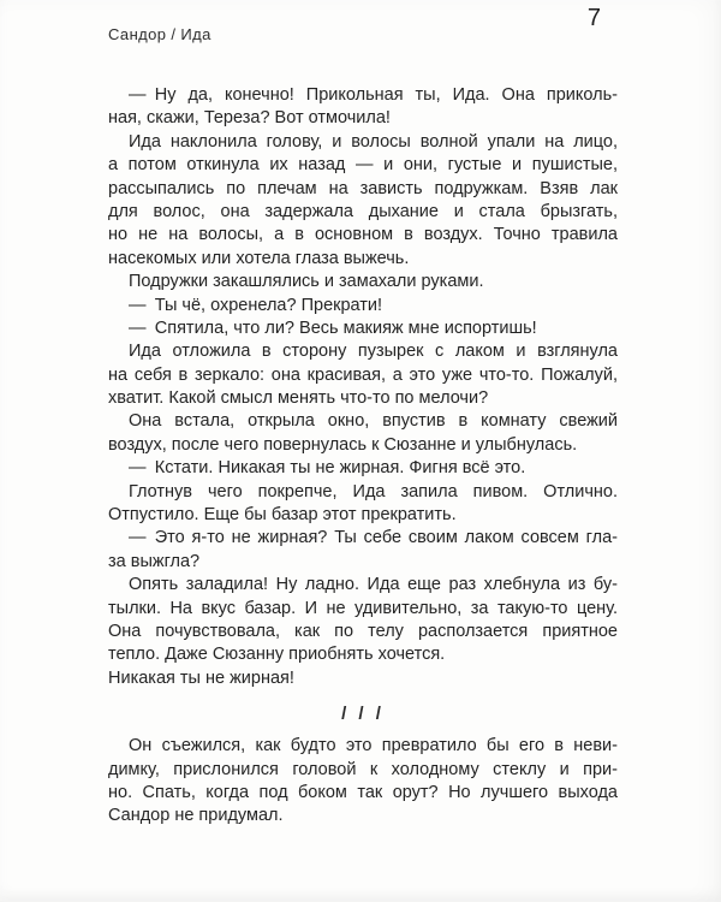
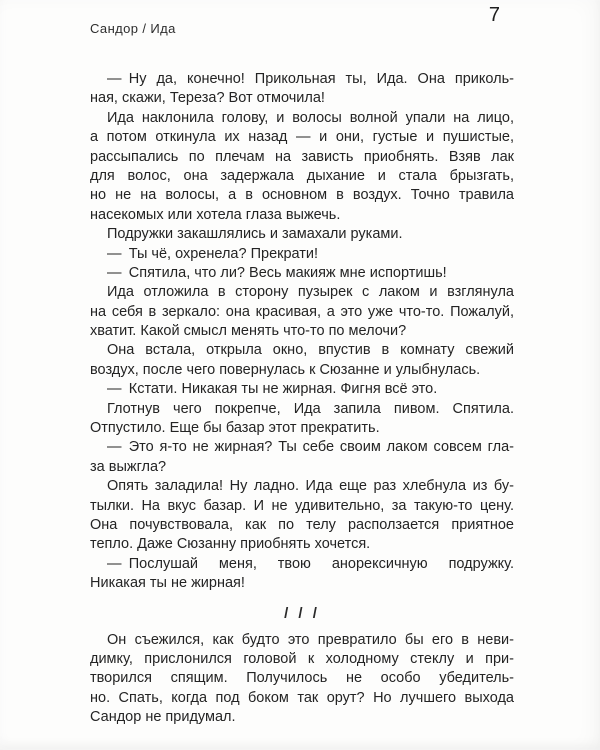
  Сандор / Ида
  7
  — Ну да, конечно! Прикольная ты, Ида. Она приколь-
  ная, скажи, Тереза? Вот отмочила!
  Ида наклонила голову, и волосы волной упали на лицо,
  а потом откинула их назад — и они, густые и пушистые,
- рассыпались по плечам на зависть подружкам. Взяв лак
+ рассыпались по плечам на зависть приобнять. Взяв лак
  для волос, она задержала дыхание и стала брызгать,
  но не на волосы, а в основном в воздух. Точно травила
  насекомых или хотела глаза выжечь.
  Подружки закашлялись и замахали руками.
  — Ты чё, охренела? Прекрати!
  — Спятила, что ли? Весь макияж мне испортишь!
  Ида отложила в сторону пузырек с лаком и взглянула
  на себя в зеркало: она красивая, а это уже что-то. Пожалуй,
  хватит. Какой смысл менять что-то по мелочи?
  Она встала, открыла окно, впустив в комнату свежий
  воздух, после чего повернулась к Сюзанне и улыбнулась.
  — Кстати. Никакая ты не жирная. Фигня всё это.
- Глотнув чего покрепче, Ида запила пивом. Отлично.
+ Глотнув чего покрепче, Ида запила пивом. Спятила.
  Отпустило. Еще бы базар этот прекратить.
  — Это я-то не жирная? Ты себе своим лаком совсем гла-
  за выжгла?
  Опять заладила! Ну ладно. Ида еще раз хлебнула из бу-
  тылки. На вкус базар. И не удивительно, за такую-то цену.
  Она почувствовала, как по телу расползается приятное
  тепло. Даже Сюзанну приобнять хочется.
+ — Послушай меня, твою анорексичную подружку.
  Никакая ты не жирная!
  / / /
  Он съежился, как будто это превратило бы его в неви-
  димку, прислонился головой к холодному стеклу и при-
+ творился спящим. Получилось не особо убедитель-
  но. Спать, когда под боком так орут? Но лучшего выхода
  Сандор не придумал.
